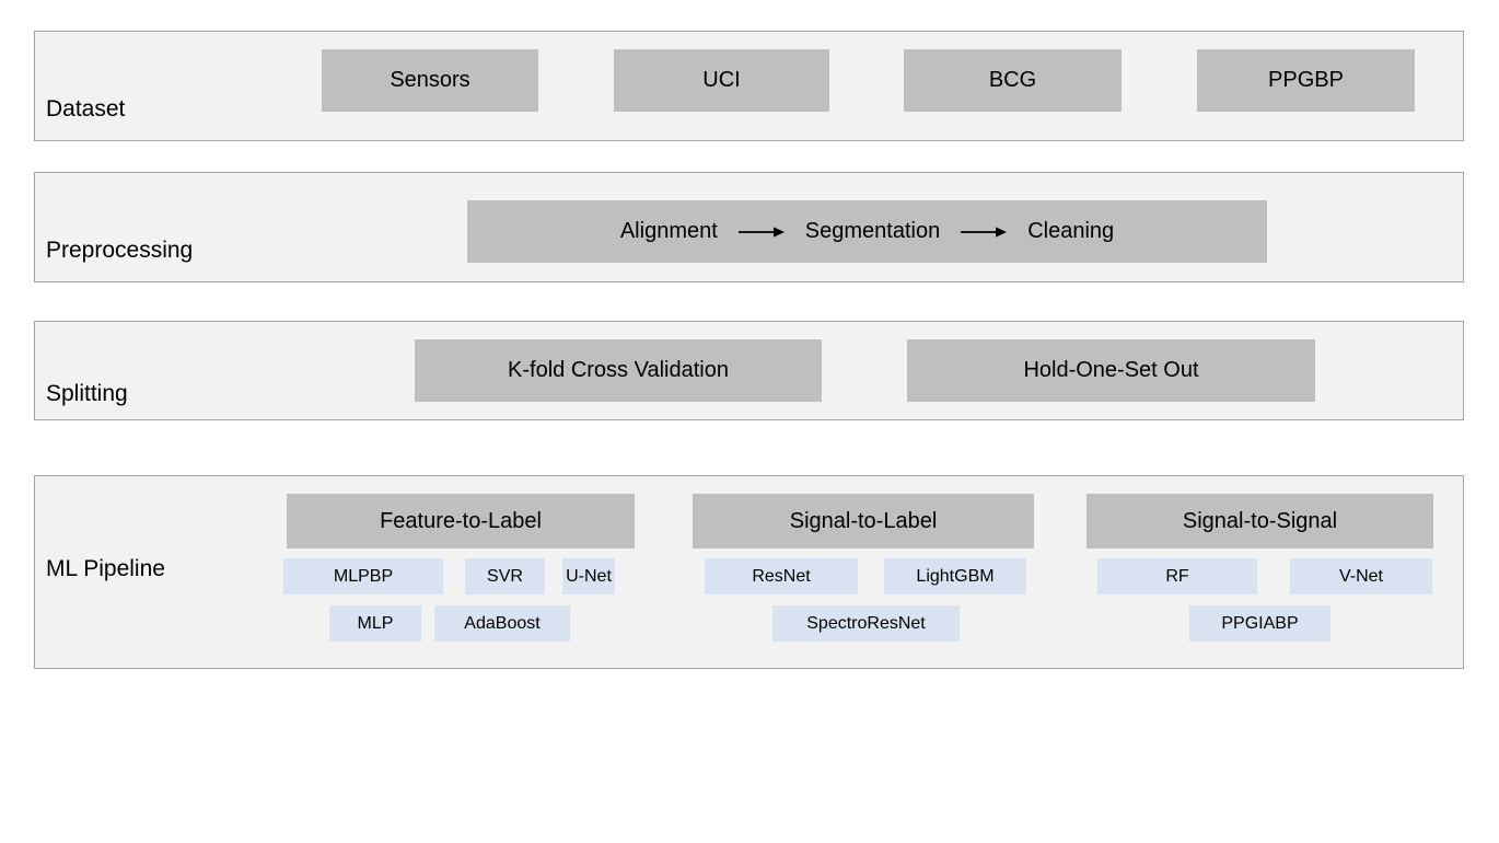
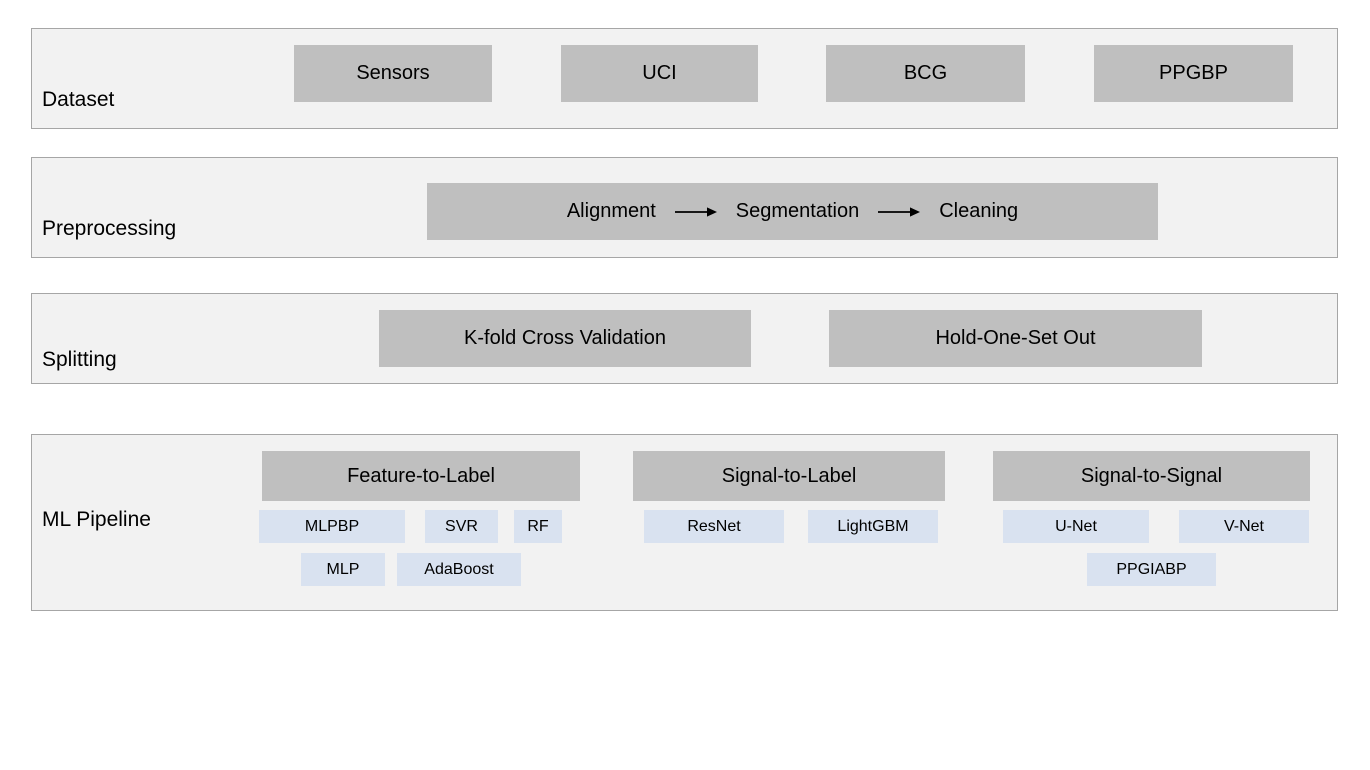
  Dataset
  Sensors
  UCI
  BCG
  PPGBP
  Preprocessing
  Alignment
  Segmentation
  Cleaning
  Splitting
  K-fold Cross Validation
  Hold-One-Set Out
  ML Pipeline
  Feature-to-Label
  MLPBP
  SVR
- U-Net
+ RF
  MLP
  AdaBoost
  Signal-to-Label
  ResNet
  LightGBM
- SpectroResNet
  Signal-to-Signal
- RF
+ U-Net
  V-Net
  PPGIABP
